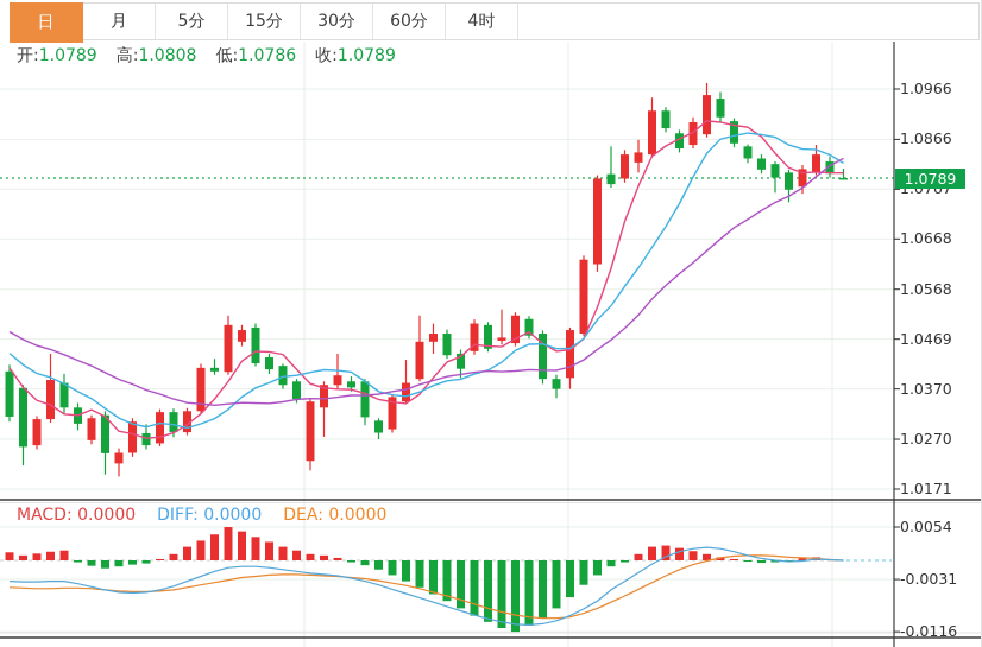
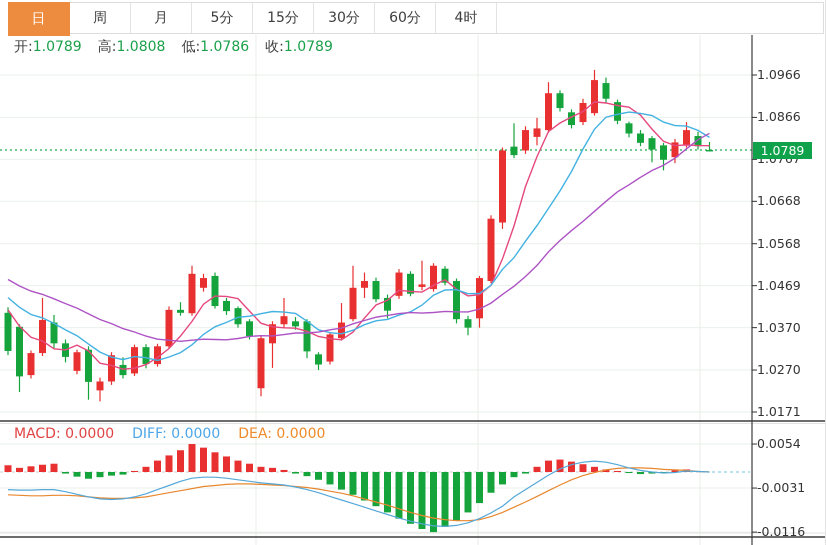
  日
+ 周
  月
  5分
  15分
  30分
  60分
  4时
  开:1.0789
  高:1.0808
  低:1.0786
  收:1.0789
  MACD: 0.0000
  DIFF: 0.0000
  DEA: 0.0000
  1.0789
  1.0966
  1.0866
  1.0668
  1.0568
  1.0469
  1.0370
  1.0270
  1.0171
  0.0054
  -0.0031
  -0.0116
